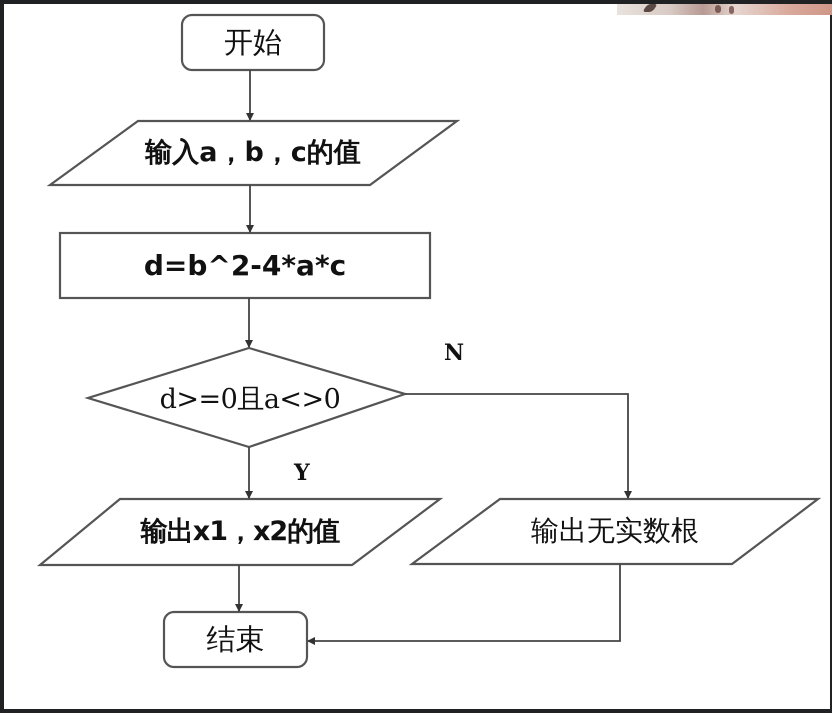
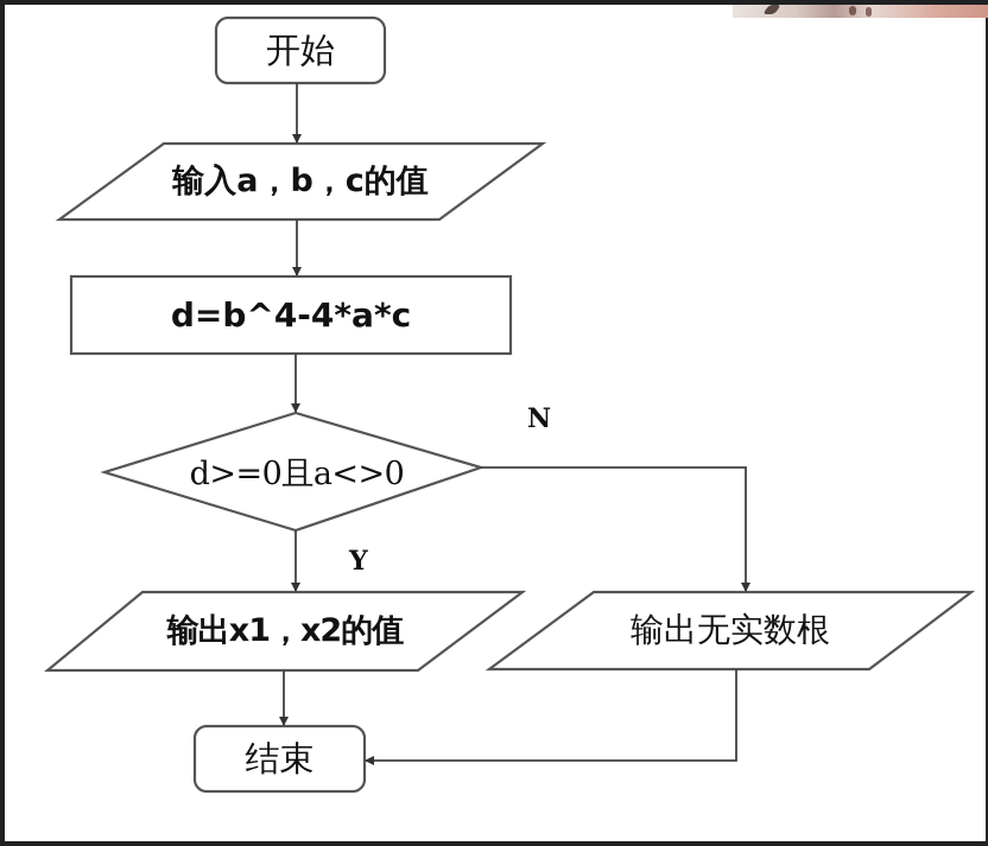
  开始
  输入a，b，c的值
- d=b^2-4*a*c
+ d=b^4-4*a*c
  d>=0且a<>0
  N
  Y
  输出x1，x2的值
  输出无实数根
  结束
